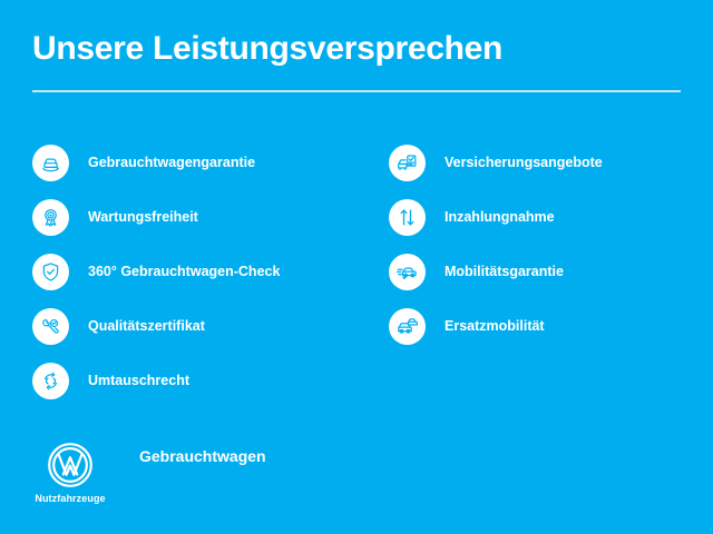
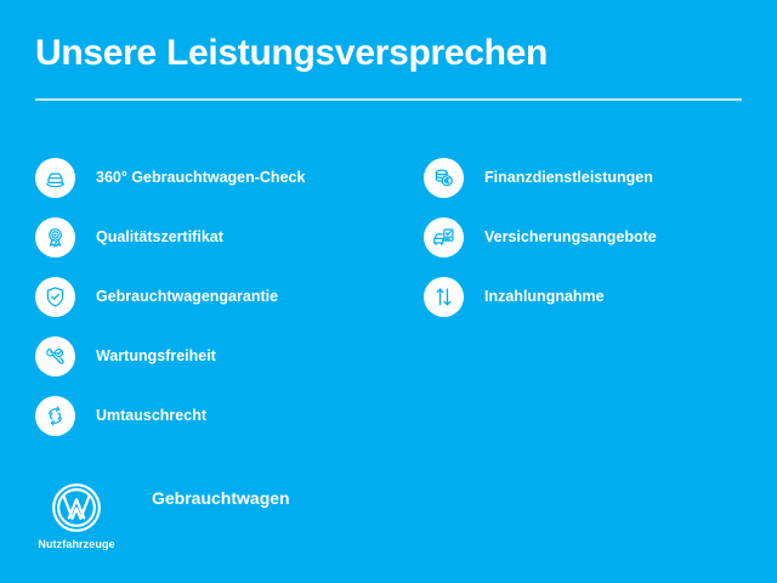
  Unsere Leistungsversprechen
- Gebrauchtwagengarantie
+ 360° Gebrauchtwagen-Check
- Wartungsfreiheit
+ Qualitätszertifikat
- 360° Gebrauchtwagen-Check
+ Gebrauchtwagengarantie
- Qualitätszertifikat
+ Wartungsfreiheit
  Umtauschrecht
+ Finanzdienstleistungen
  Versicherungsangebote
  Inzahlungnahme
- Mobilitätsgarantie
- Ersatzmobilität
  Nutzfahrzeuge
  Gebrauchtwagen
